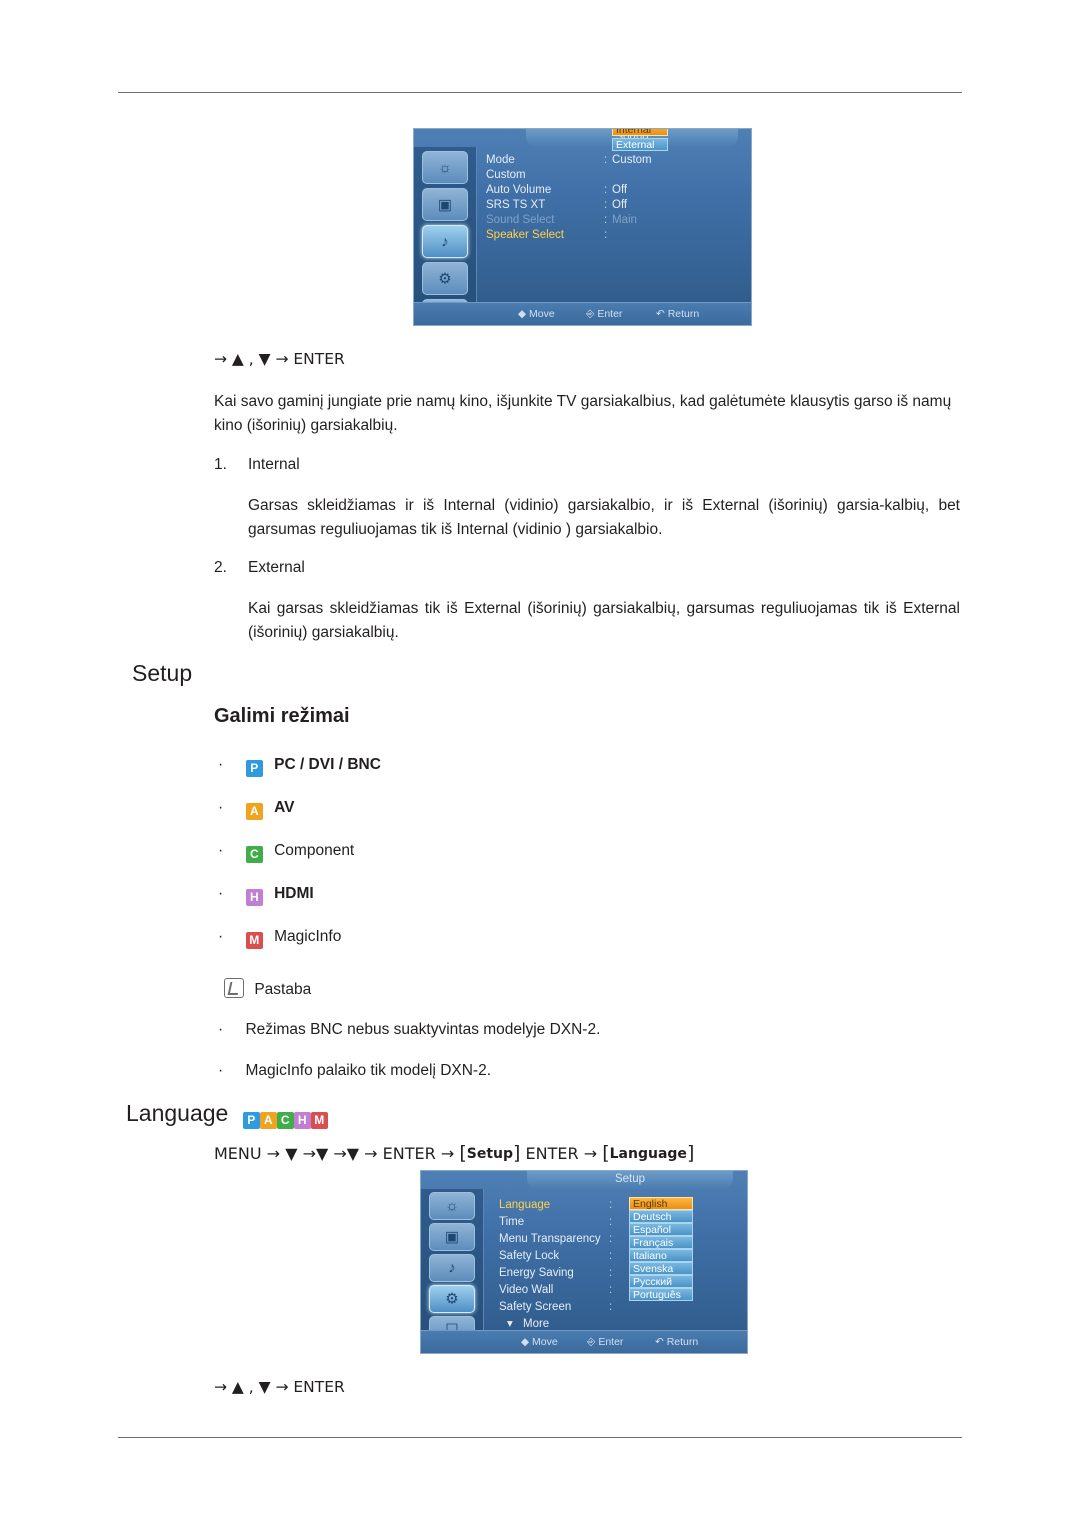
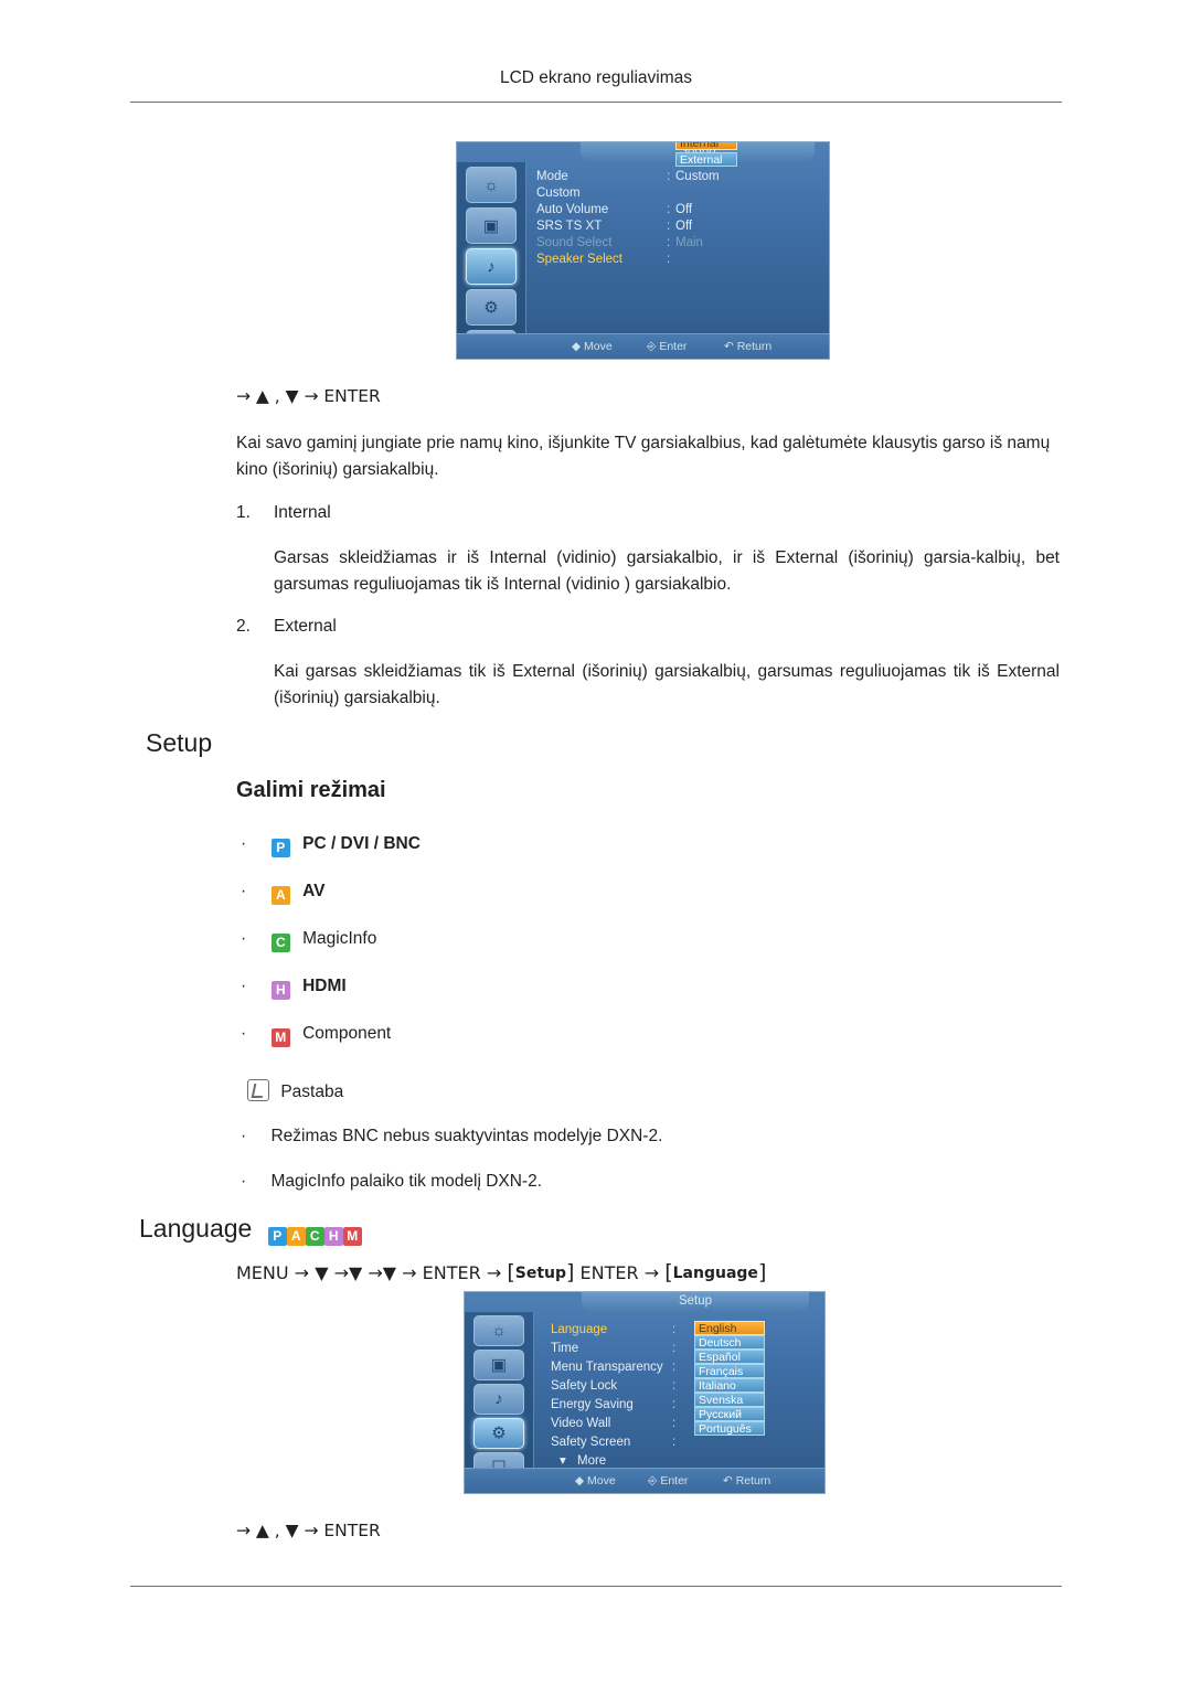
+ LCD ekrano reguliavimas
  Sound
  ☼
  ▣
  ♪
  ⚙
  Mode
  :
  Custom
  Custom
  Auto Volume
  :
  Off
  SRS TS XT
  :
  Off
  Sound Select
  :
  Main
  Speaker Select
  :
  Internal
  External
  ◆ Move
  ⎆ Enter
  ↶ Return
  → ▲ , ▼ → ENTER
  Kai savo gaminį jungiate prie namų kino, išjunkite TV garsiakalbius, kad galėtumėte klausytis garso iš namų kino (išorinių) garsiakalbių.
  1.
  Internal
  Garsas skleidžiamas ir iš Internal (vidinio) garsiakalbio, ir iš External (išorinių) garsia-kalbių, bet garsumas reguliuojamas tik iš Internal (vidinio ) garsiakalbio.
  2.
  External
  Kai garsas skleidžiamas tik iš External (išorinių) garsiakalbių, garsumas reguliuojamas tik iš External (išorinių) garsiakalbių.
  Setup
  Galimi režimai
  · P PC / DVI / BNC
  · A AV
- · C Component
+ · C MagicInfo
  · H HDMI
- · M MagicInfo
+ · M Component
  Pastaba
  · Režimas BNC nebus suaktyvintas modelyje DXN-2.
  · MagicInfo palaiko tik modelį DXN-2.
  Language P A C H M
  MENU → ▼ →▼ →▼ → ENTER → [Setup] ENTER → [Language]
  Setup
  ☼
  ▣
  ♪
  ⚙
  Language
  :
  Time
  :
  Menu Transparency
  :
  Safety Lock
  :
  Energy Saving
  :
  Video Wall
  :
  Safety Screen
  :
  ▾
  More
  English
  Deutsch
  Español
  Français
  Italiano
  Svenska
  Русский
  Português
  ◆ Move
  ⎆ Enter
  ↶ Return
  → ▲ , ▼ → ENTER
